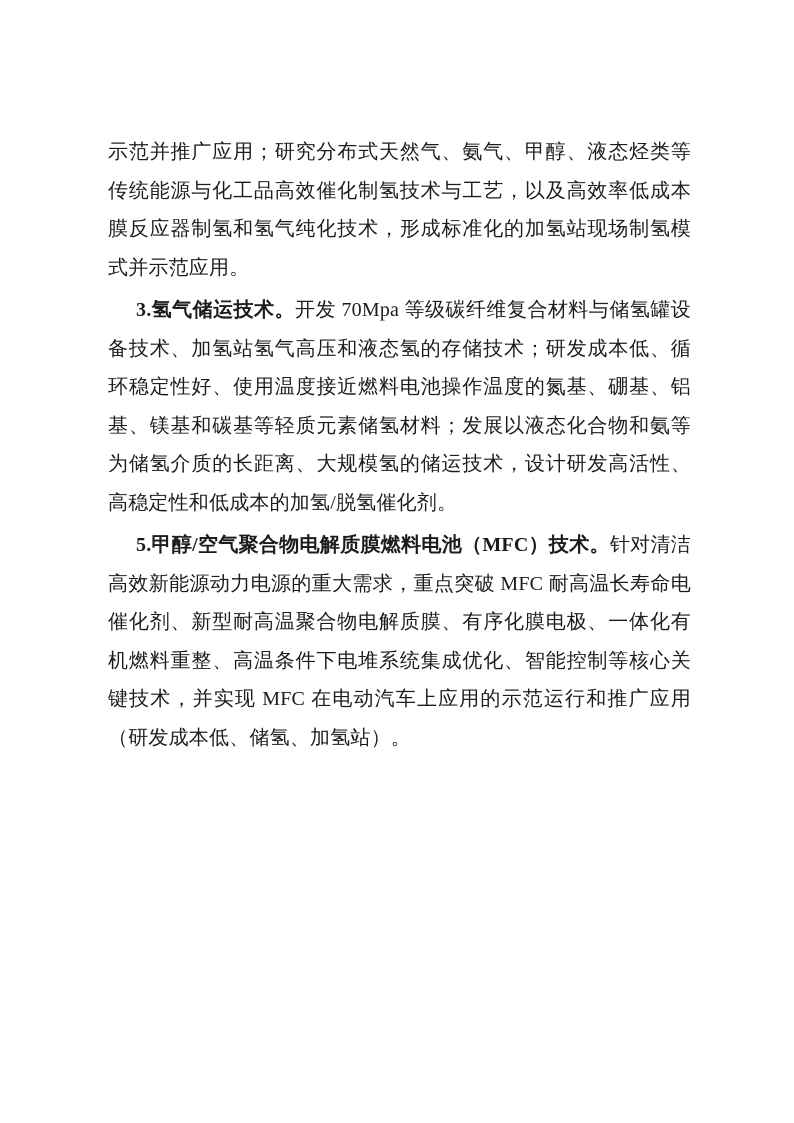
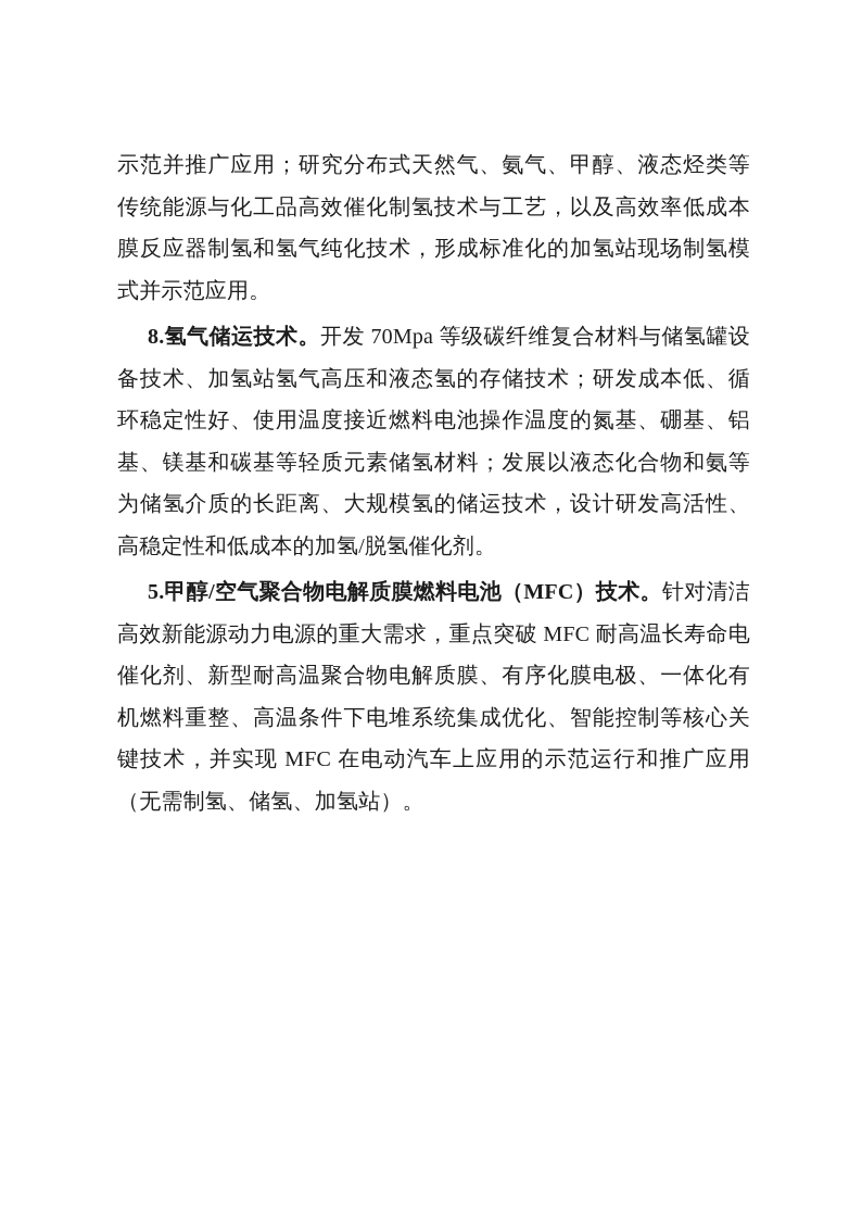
  示范并推广应用；研究分布式天然气、氨气、甲醇、液态烃类等传统能源与化工品高效催化制氢技术与工艺，以及高效率低成本膜反应器制氢和氢气纯化技术，形成标准化的加氢站现场制氢模式并示范应用。
- 3.氢气储运技术。开发 70Mpa 等级碳纤维复合材料与储氢罐设备技术、加氢站氢气高压和液态氢的存储技术；研发成本低、循环稳定性好、使用温度接近燃料电池操作温度的氮基、硼基、铝基、镁基和碳基等轻质元素储氢材料；发展以液态化合物和氨等为储氢介质的长距离、大规模氢的储运技术，设计研发高活性、高稳定性和低成本的加氢/脱氢催化剂。
+ 8.氢气储运技术。开发 70Mpa 等级碳纤维复合材料与储氢罐设备技术、加氢站氢气高压和液态氢的存储技术；研发成本低、循环稳定性好、使用温度接近燃料电池操作温度的氮基、硼基、铝基、镁基和碳基等轻质元素储氢材料；发展以液态化合物和氨等为储氢介质的长距离、大规模氢的储运技术，设计研发高活性、高稳定性和低成本的加氢/脱氢催化剂。
- 5.甲醇/空气聚合物电解质膜燃料电池（MFC）技术。针对清洁高效新能源动力电源的重大需求，重点突破 MFC 耐高温长寿命电催化剂、新型耐高温聚合物电解质膜、有序化膜电极、一体化有机燃料重整、高温条件下电堆系统集成优化、智能控制等核心关键技术，并实现 MFC 在电动汽车上应用的示范运行和推广应用（研发成本低、储氢、加氢站）。
+ 5.甲醇/空气聚合物电解质膜燃料电池（MFC）技术。针对清洁高效新能源动力电源的重大需求，重点突破 MFC 耐高温长寿命电催化剂、新型耐高温聚合物电解质膜、有序化膜电极、一体化有机燃料重整、高温条件下电堆系统集成优化、智能控制等核心关键技术，并实现 MFC 在电动汽车上应用的示范运行和推广应用（无需制氢、储氢、加氢站）。
